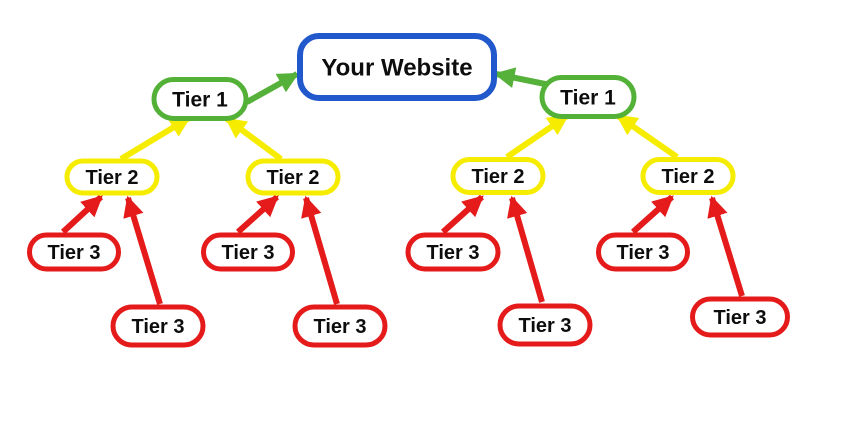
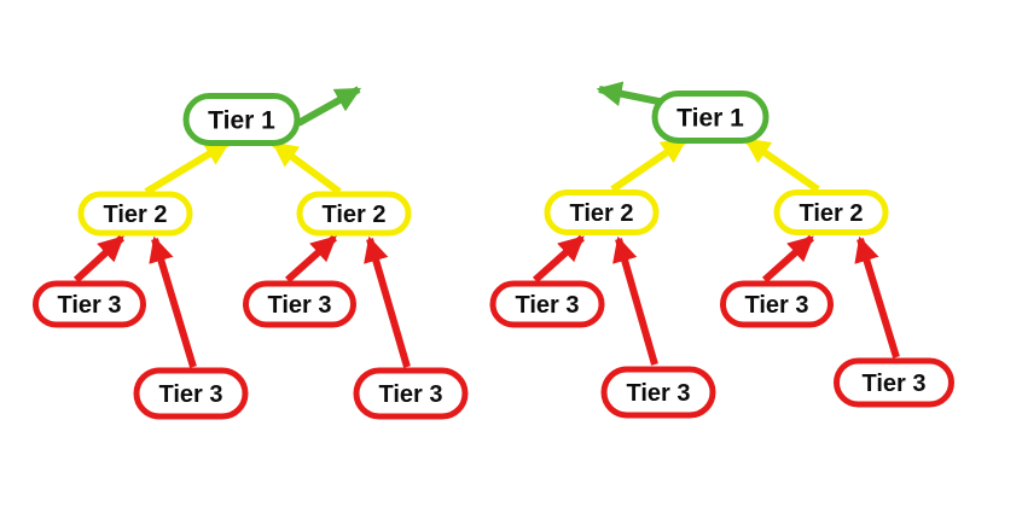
- Your Website
  Tier 1
  Tier 1
  Tier 2
  Tier 2
  Tier 2
  Tier 2
  Tier 3
  Tier 3
  Tier 3
  Tier 3
  Tier 3
  Tier 3
  Tier 3
  Tier 3
